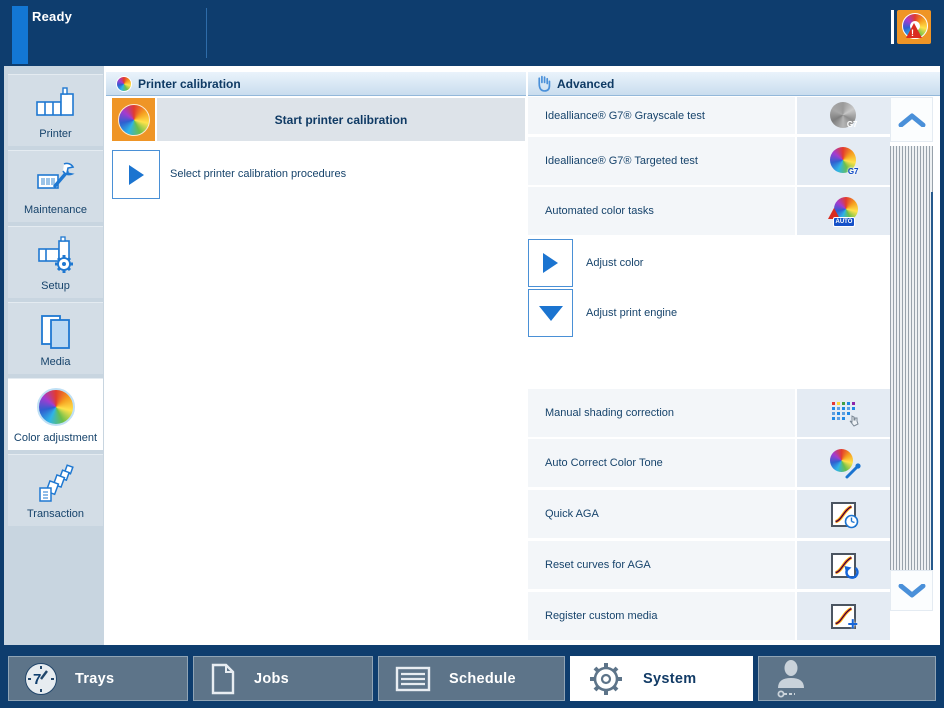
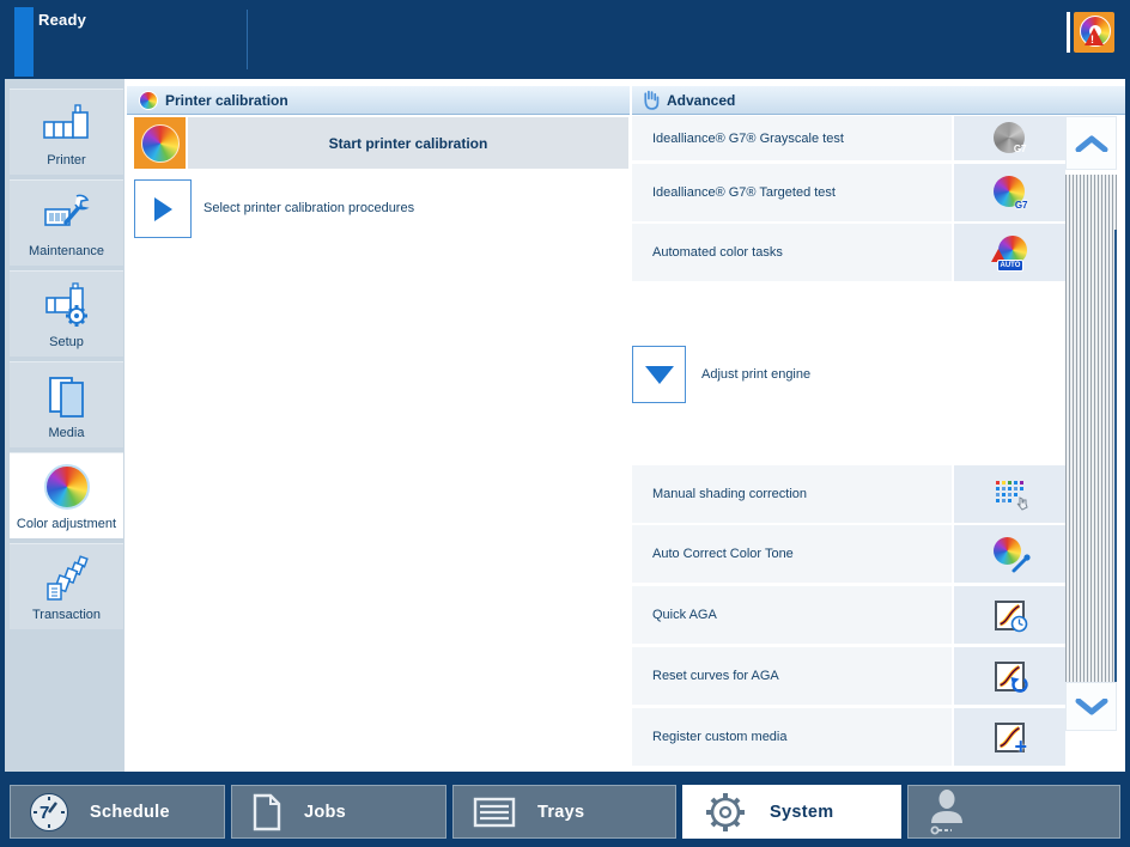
  Ready
  !
  Printer
  Maintenance
  Setup
  Media
  Color adjustment
  Transaction
  Printer calibration
  Start printer calibration
  Select printer calibration procedures
  Advanced
  Idealliance® G7® Grayscale test
  G7
  Idealliance® G7® Targeted test
  G7
  Automated color tasks
- Adjust color
  Adjust print engine
  Manual shading correction
  Auto Correct Color Tone
  Quick AGA
  Reset curves for AGA
  Register custom media
  +
  7
- Trays
+ Schedule
  Jobs
- Schedule
+ Trays
  System
